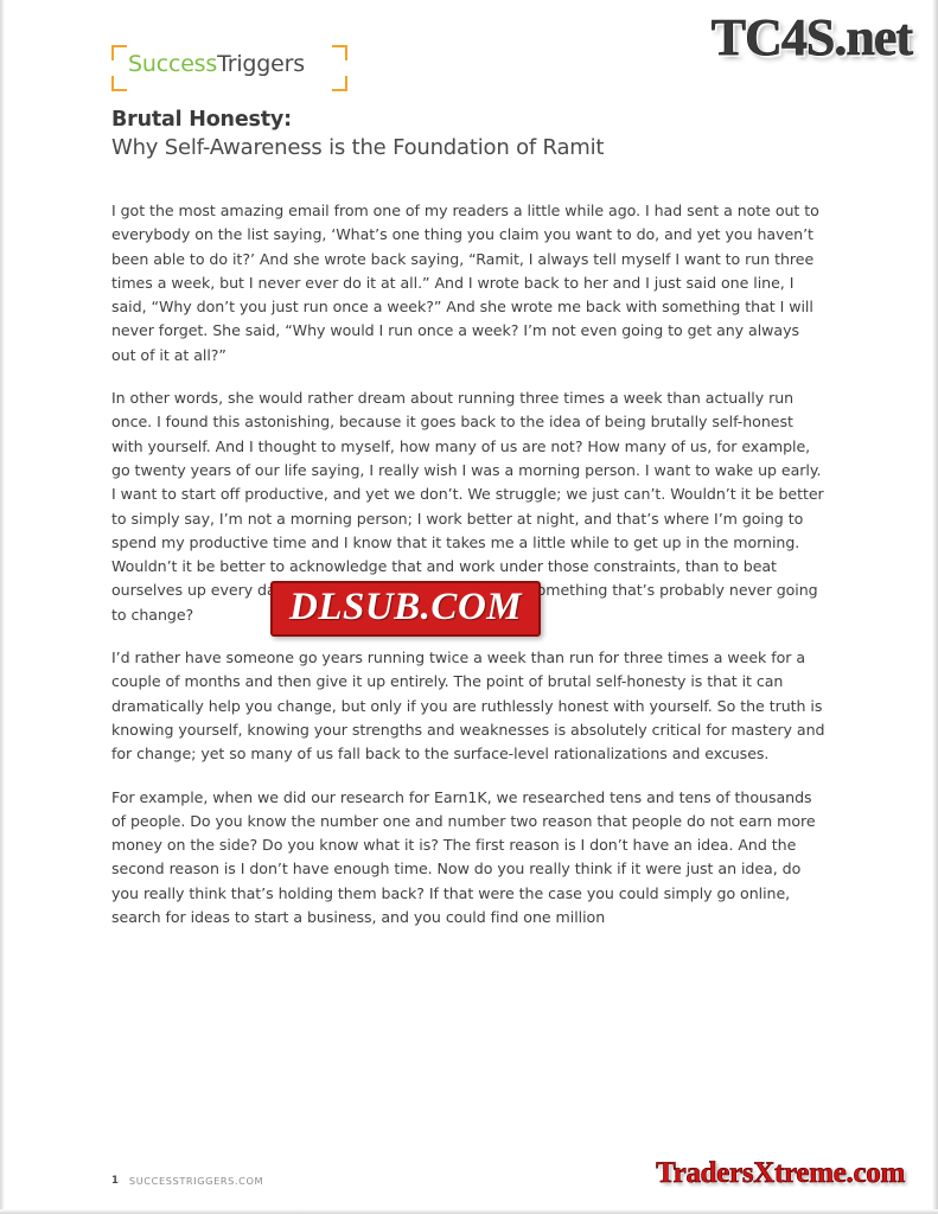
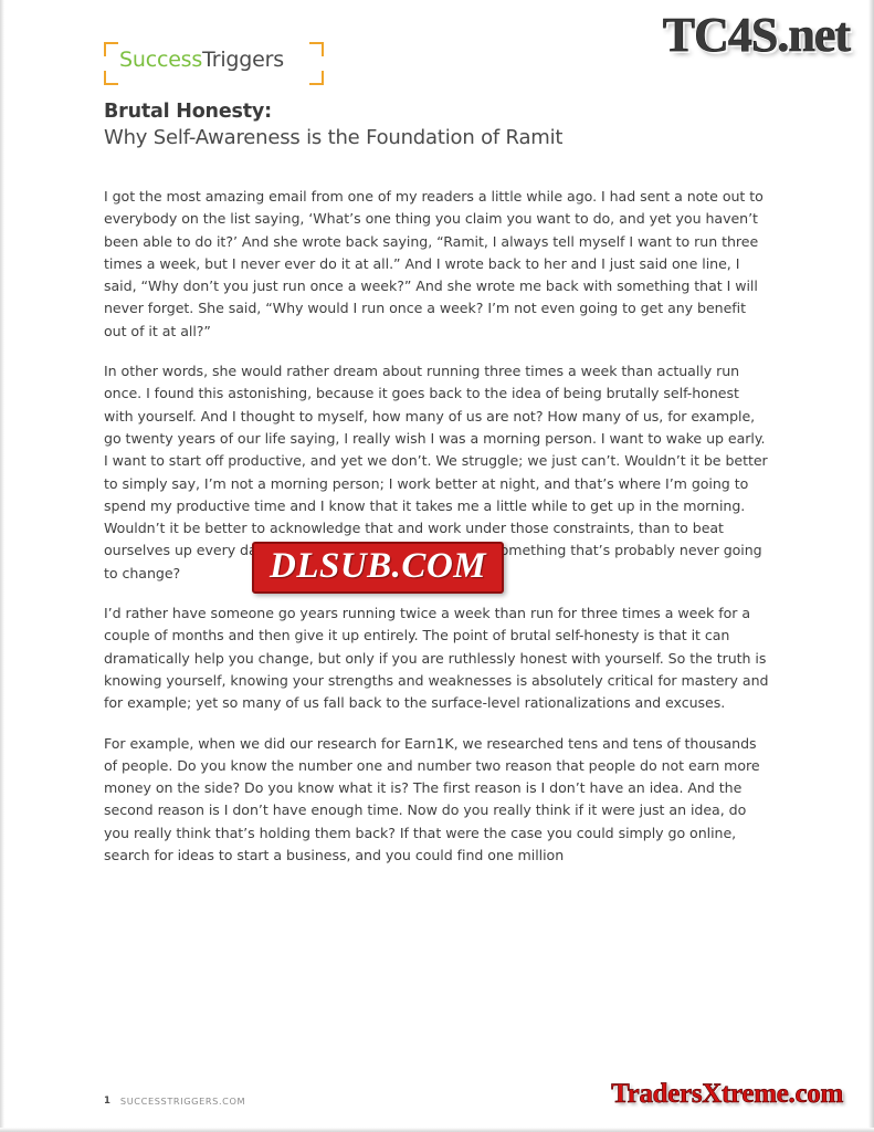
  TC4S.net
  SuccessTriggers
  Brutal Honesty:
  Why Self-Awareness is the Foundation of Ramit
- I got the most amazing email from one of my readers a little while ago. I had sent a note out to everybody on the list saying, ‘What’s one thing you claim you want to do, and yet you haven’t been able to do it?’ And she wrote back saying, “Ramit, I always tell myself I want to run three times a week, but I never ever do it at all.” And I wrote back to her and I just said one line, I said, “Why don’t you just run once a week?” And she wrote me back with something that I will never forget. She said, “Why would I run once a week? I’m not even going to get any always out of it at all?”
+ I got the most amazing email from one of my readers a little while ago. I had sent a note out to everybody on the list saying, ‘What’s one thing you claim you want to do, and yet you haven’t been able to do it?’ And she wrote back saying, “Ramit, I always tell myself I want to run three times a week, but I never ever do it at all.” And I wrote back to her and I just said one line, I said, “Why don’t you just run once a week?” And she wrote me back with something that I will never forget. She said, “Why would I run once a week? I’m not even going to get any benefit out of it at all?”
  In other words, she would rather dream about running three times a week than actually run once. I found this astonishing, because it goes back to the idea of being brutally self-honest with yourself. And I thought to myself, how many of us are not? How many of us, for example, go twenty years of our life saying, I really wish I was a morning person. I want to wake up early. I want to start off productive, and yet we don’t. We struggle; we just can’t. Wouldn’t it be better to simply say, I’m not a morning person; I work better at night, and that’s where I’m going to spend my productive time and I know that it takes me a little while to get up in the morning. Wouldn’t it be better to acknowledge that and work under those constraints, than to beat ourselves up every domething that’s probably never going to change?
- I’d rather have someone go years running twice a week than run for three times a week for a couple of months and then give it up entirely. The point of brutal self-honesty is that it can dramatically help you change, but only if you are ruthlessly honest with yourself. So the truth is knowing yourself, knowing your strengths and weaknesses is absolutely critical for mastery and for change; yet so many of us fall back to the surface-level rationalizations and excuses.
+ I’d rather have someone go years running twice a week than run for three times a week for a couple of months and then give it up entirely. The point of brutal self-honesty is that it can dramatically help you change, but only if you are ruthlessly honest with yourself. So the truth is knowing yourself, knowing your strengths and weaknesses is absolutely critical for mastery and for example; yet so many of us fall back to the surface-level rationalizations and excuses.
  For example, when we did our research for Earn1K, we researched tens and tens of thousands of people. Do you know the number one and number two reason that people do not earn more money on the side? Do you know what it is? The first reason is I don’t have an idea. And the second reason is I don’t have enough time. Now do you really think if it were just an idea, do you really think that’s holding them back? If that were the case you could simply go online, search for ideas to start a business, and you could find one million
  DLSUB.COM
  1
  SUCCESSTRIGGERS.COM
  TradersXtreme.com
